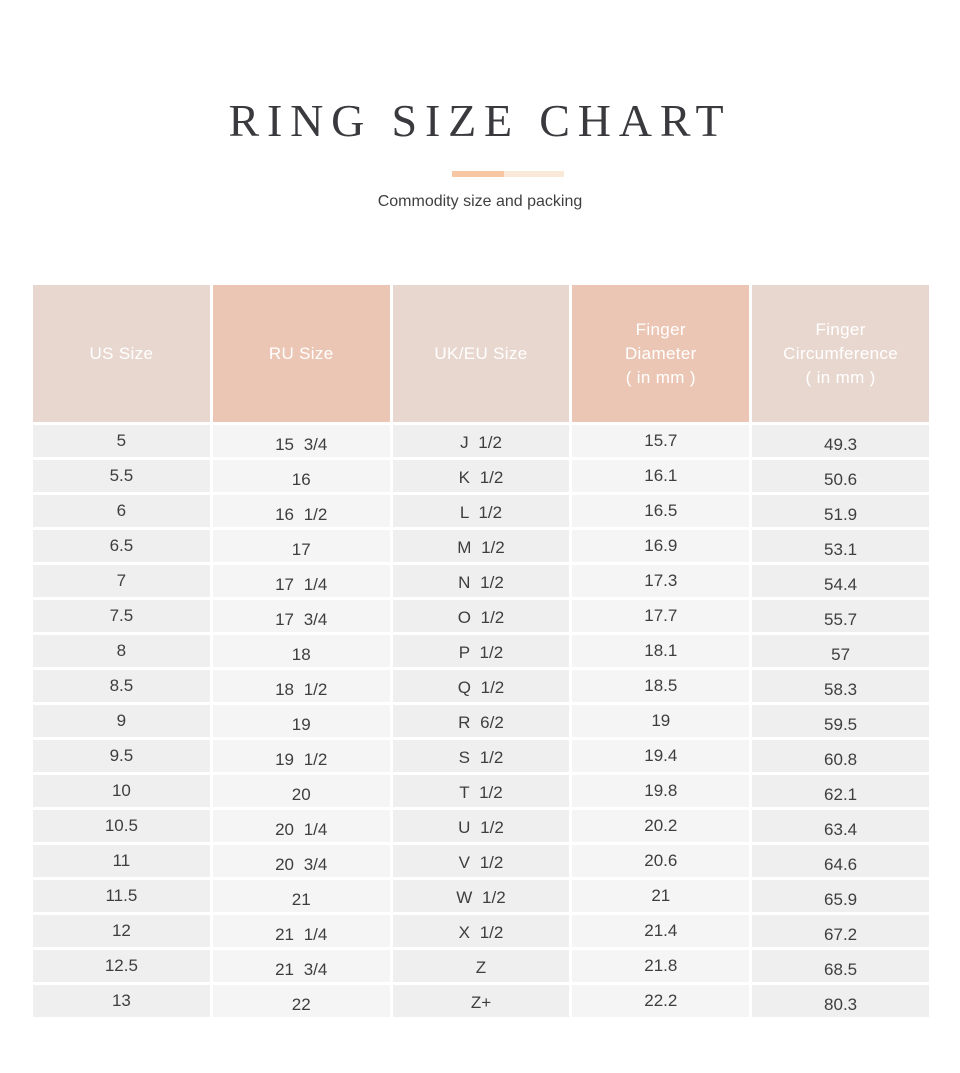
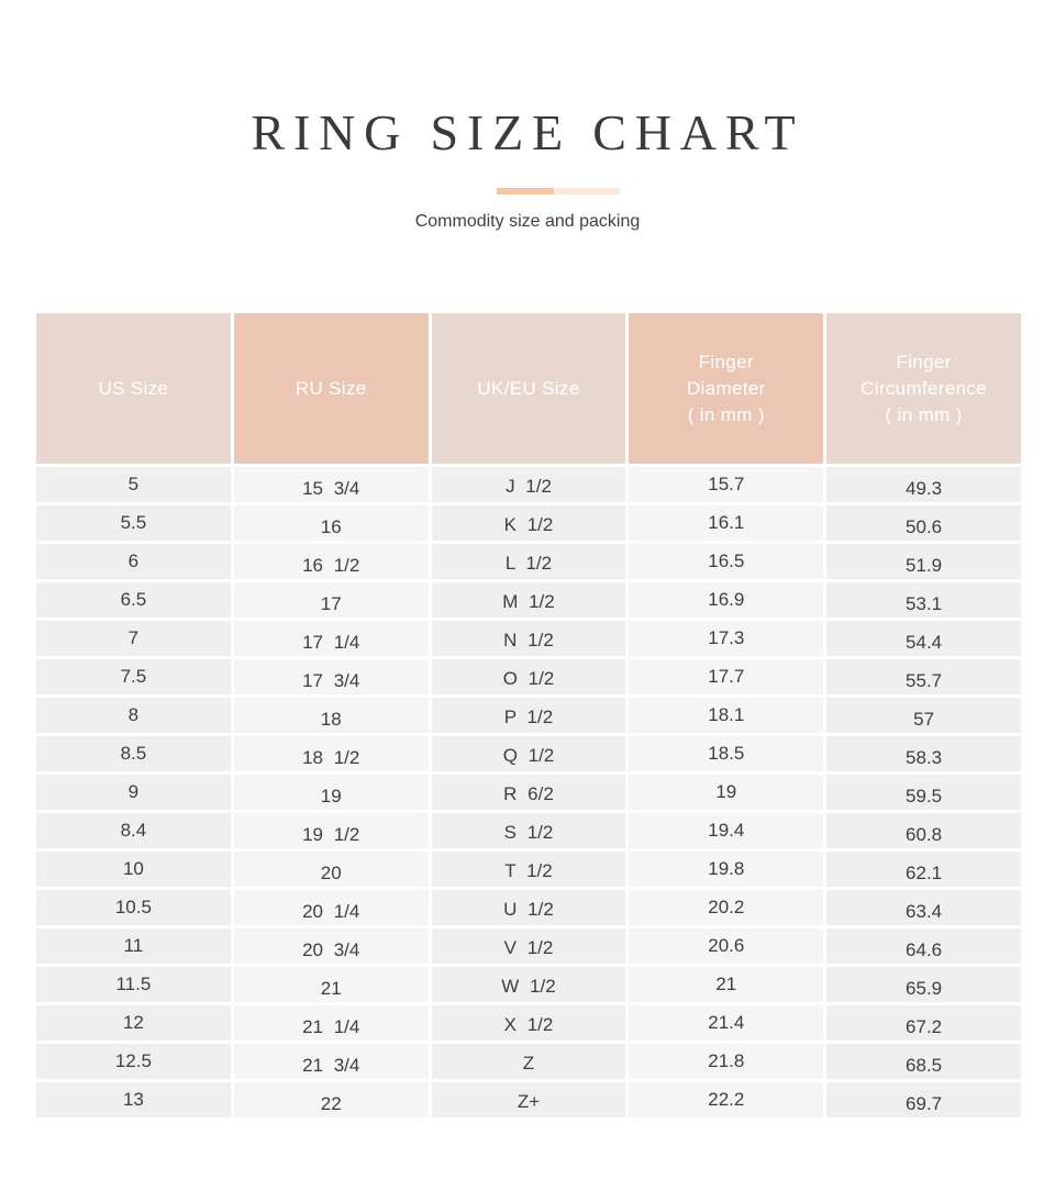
  RING SIZE CHART
  Commodity size and packing
  US Size
  RU Size
  UK/EU Size
  Finger
  Diameter
  ( in mm )
  Finger
  Circumference
  ( in mm )
  5
  15 3/4
  J 1/2
  15.7
  49.3
  5.5
  16
  K 1/2
  16.1
  50.6
  6
  16 1/2
  L 1/2
  16.5
  51.9
  6.5
  17
  M 1/2
  16.9
  53.1
  7
  17 1/4
  N 1/2
  17.3
  54.4
  7.5
  17 3/4
  O 1/2
  17.7
  55.7
  8
  18
  P 1/2
  18.1
  57
  8.5
  18 1/2
  Q 1/2
  18.5
  58.3
  9
  19
  R 6/2
  19
  59.5
- 9.5
+ 8.4
  19 1/2
  S 1/2
  19.4
  60.8
  10
  20
  T 1/2
  19.8
  62.1
  10.5
  20 1/4
  U 1/2
  20.2
  63.4
  11
  20 3/4
  V 1/2
  20.6
  64.6
  11.5
  21
  W 1/2
  21
  65.9
  12
  21 1/4
  X 1/2
  21.4
  67.2
  12.5
  21 3/4
  Z
  21.8
  68.5
  13
  22
  Z+
  22.2
- 80.3
+ 69.7
